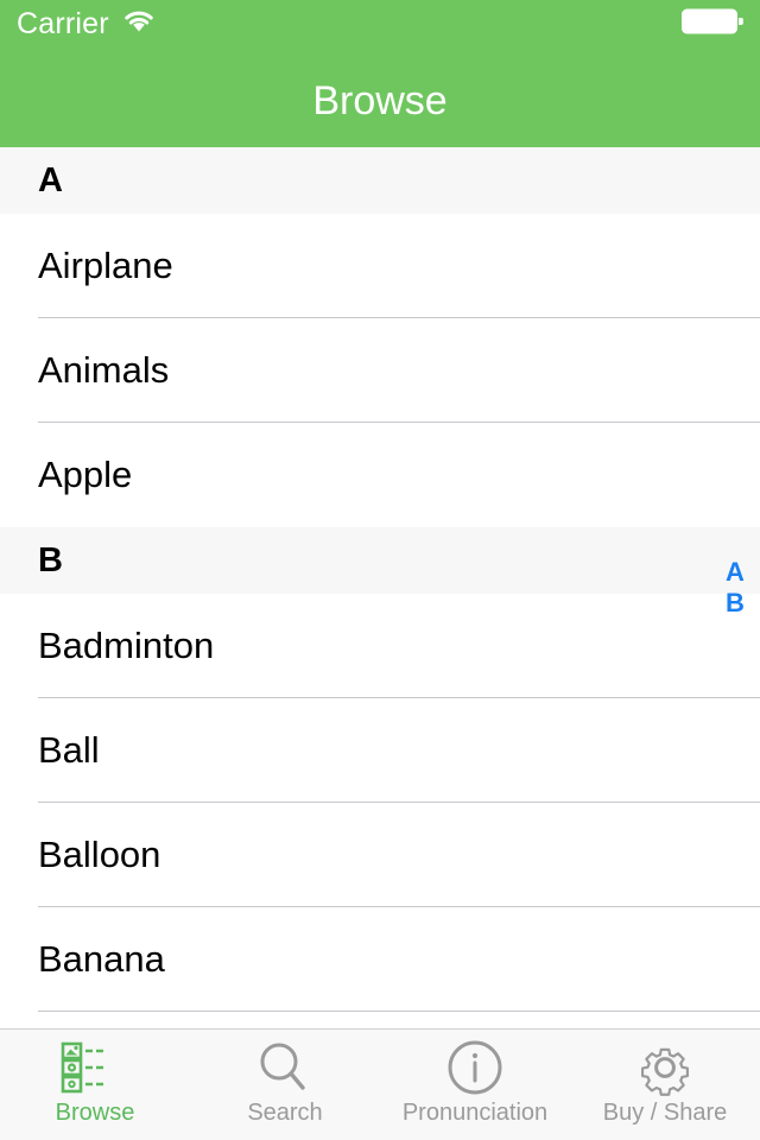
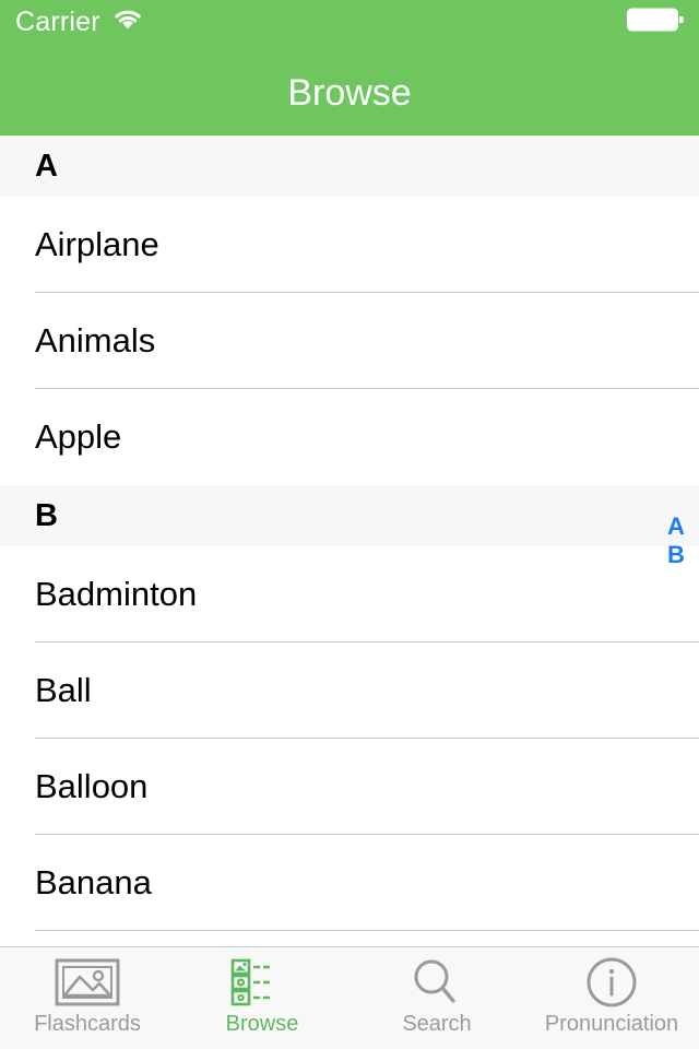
  Browse
  Carrier
  A
  Airplane
  Animals
  Apple
  B
  Badminton
  Ball
  Balloon
  Banana
  A
  B
+ Flashcards
  Browse
  Search
  Pronunciation
- Buy / Share
